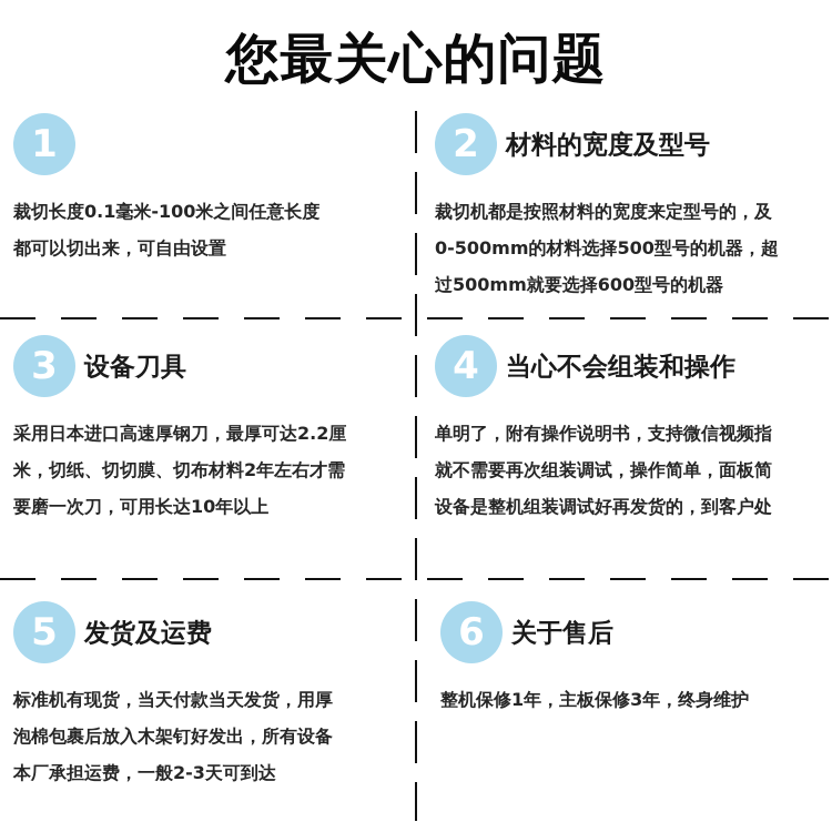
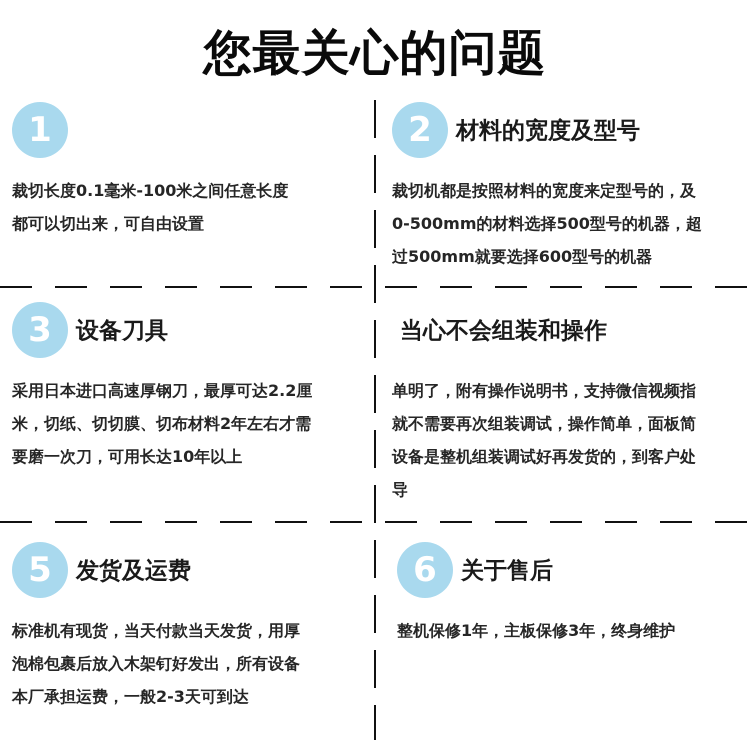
  您最关心的问题
  1
  裁切长度0.1毫米-100米之间任意长度
  都可以切出来，可自由设置
  2
  材料的宽度及型号
  裁切机都是按照材料的宽度来定型号的，及
  0-500mm的材料选择500型号的机器，超
  过500mm就要选择600型号的机器
  3
  设备刀具
  采用日本进口高速厚钢刀，最厚可达2.2厘
  米，切纸、切切膜、切布材料2年左右才需
  要磨一次刀，可用长达10年以上
- 4
  当心不会组装和操作
  单明了，附有操作说明书，支持微信视频指
  就不需要再次组装调试，操作简单，面板简
  设备是整机组装调试好再发货的，到客户处
+ 导
  5
  发货及运费
  标准机有现货，当天付款当天发货，用厚
  泡棉包裹后放入木架钉好发出，所有设备
  本厂承担运费，一般2-3天可到达
  6
  关于售后
  整机保修1年，主板保修3年，终身维护
